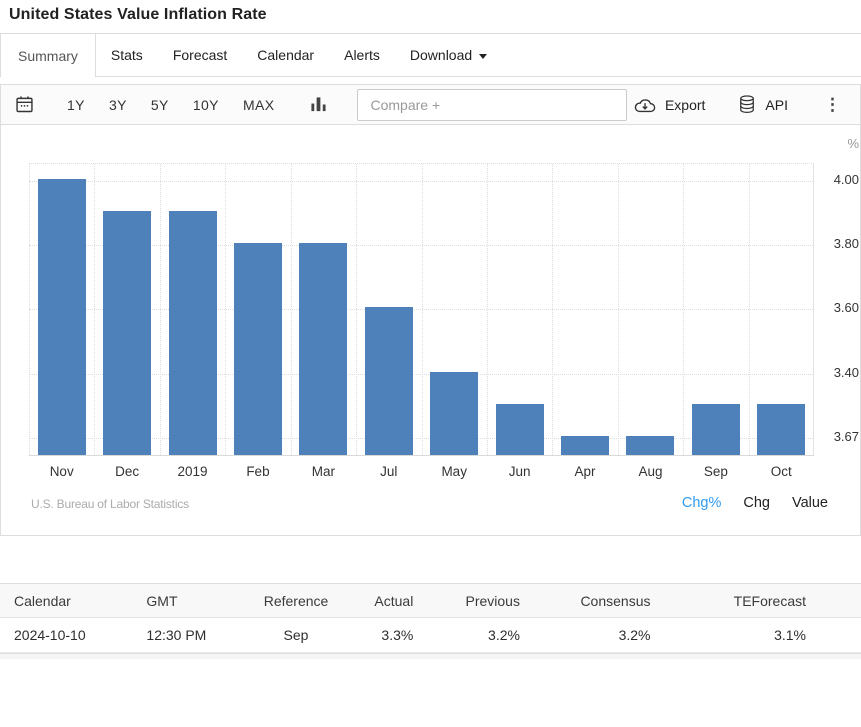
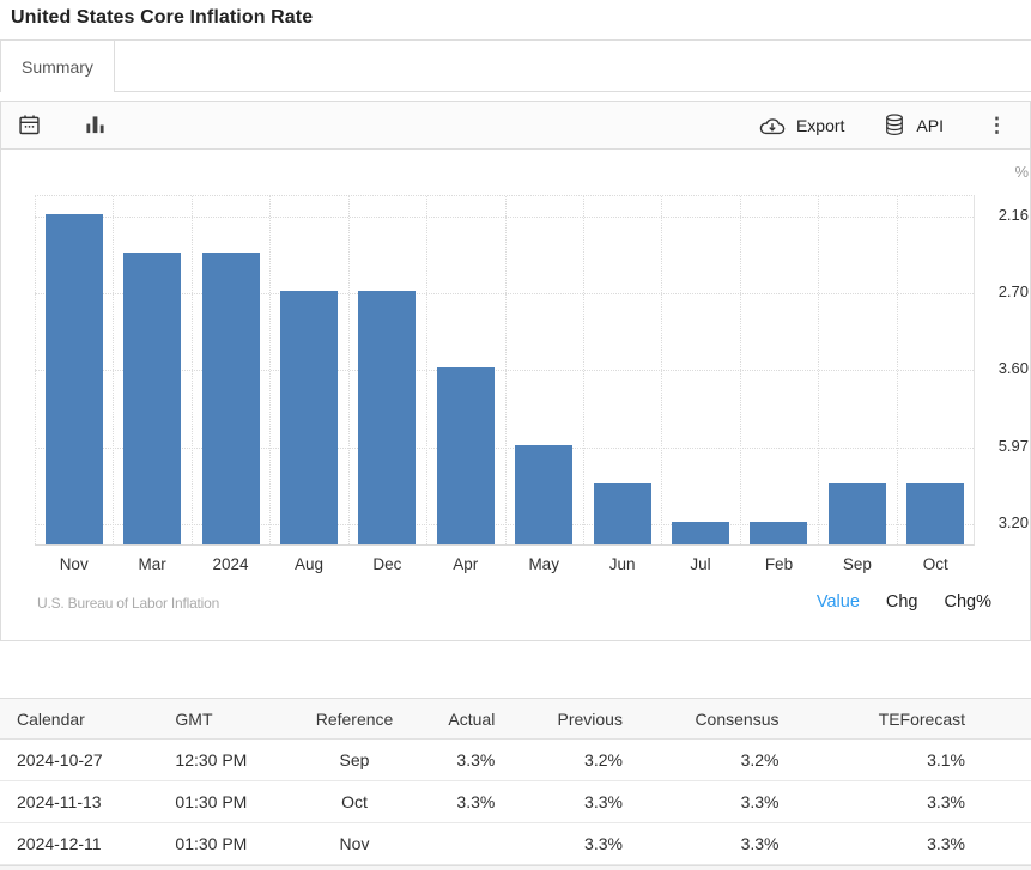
- United States Value Inflation Rate
+ United States Core Inflation Rate
  Summary
- Stats
- Forecast
- Calendar
- Alerts
- Download
- 1Y
- 3Y
- 5Y
- 10Y
- MAX
- Compare +
  Export
  API
  ⋮
  %
- U.S. Bureau of Labor Statistics
+ U.S. Bureau of Labor Inflation
- Chg%
+ Value
  Chg
- Value
+ Chg%
- 3.67
+ 3.20
- 3.40
+ 5.97
  3.60
- 3.80
+ 2.70
- 4.00
+ 2.16
  Nov
- Dec
+ Mar
- 2019
+ 2024
- Feb
+ Aug
- Mar
+ Dec
- Jul
+ Apr
  May
  Jun
- Apr
+ Jul
- Aug
+ Feb
  Sep
  Oct
  Calendar	GMT	Reference	Actual	Previous	Consensus	TEForecast
- 2024-10-10	12:30 PM	Sep	3.3%	3.2%	3.2%	3.1%
+ 2024-10-27	12:30 PM	Sep	3.3%	3.2%	3.2%	3.1%
+ 2024-11-13	01:30 PM	Oct	3.3%	3.3%	3.3%	3.3%
+ 2024-12-11	01:30 PM	Nov		3.3%	3.3%	3.3%
